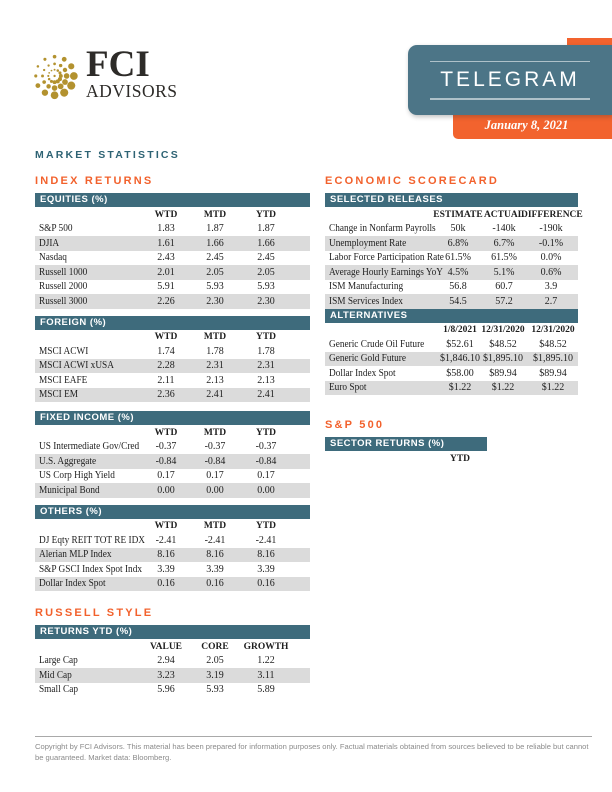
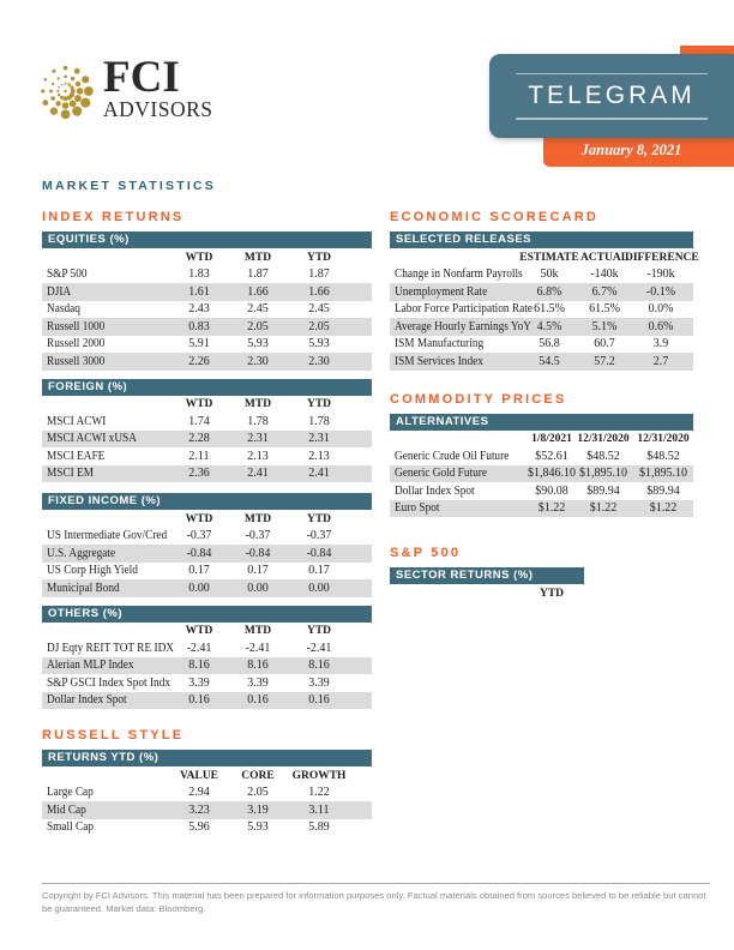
  FCI
  ADVISORS
  TELEGRAM
  January 8, 2021
  MARKET STATISTICS
  INDEX RETURNS
  EQUITIES (%)
  WTD
  MTD
  YTD
  S&P 500
  1.83
  1.87
  1.87
  DJIA
  1.61
  1.66
  1.66
  Nasdaq
  2.43
  2.45
  2.45
  Russell 1000
- 2.01
+ 0.83
  2.05
  2.05
  Russell 2000
  5.91
  5.93
  5.93
  Russell 3000
  2.26
  2.30
  2.30
  FOREIGN (%)
  WTD
  MTD
  YTD
  MSCI ACWI
  1.74
  1.78
  1.78
  MSCI ACWI xUSA
  2.28
  2.31
  2.31
  MSCI EAFE
  2.11
  2.13
  2.13
  MSCI EM
  2.36
  2.41
  2.41
  FIXED INCOME (%)
  WTD
  MTD
  YTD
  US Intermediate Gov/Cred
  -0.37
  -0.37
  -0.37
  U.S. Aggregate
  -0.84
  -0.84
  -0.84
  US Corp High Yield
  0.17
  0.17
  0.17
  Municipal Bond
  0.00
  0.00
  0.00
  OTHERS (%)
  WTD
  MTD
  YTD
  DJ Eqty REIT TOT RE IDX
  -2.41
  -2.41
  -2.41
  Alerian MLP Index
  8.16
  8.16
  8.16
  S&P GSCI Index Spot Indx
  3.39
  3.39
  3.39
  Dollar Index Spot
  0.16
  0.16
  0.16
  RUSSELL STYLE
  RETURNS YTD (%)
  VALUE
  CORE
  GROWTH
  Large Cap
  2.94
  2.05
  1.22
  Mid Cap
  3.23
  3.19
  3.11
  Small Cap
  5.96
  5.93
  5.89
  ECONOMIC SCORECARD
  SELECTED RELEASES
  ESTIMATE
  ACTUAL
  DIFFERENCE
  Change in Nonfarm Payrolls
  50k
  -140k
  -190k
  Unemployment Rate
  6.8%
  6.7%
  -0.1%
  Labor Force Participation Rate
  61.5%
  61.5%
  0.0%
  Average Hourly Earnings YoY
  4.5%
  5.1%
  0.6%
  ISM Manufacturing
  56.8
  60.7
  3.9
  ISM Services Index
  54.5
  57.2
  2.7
+ COMMODITY PRICES
  ALTERNATIVES
  1/8/2021
  12/31/2020
  12/31/2020
  Generic Crude Oil Future
  $52.61
  $48.52
  $48.52
  Generic Gold Future
  $1,846.10
  $1,895.10
  $1,895.10
  Dollar Index Spot
- $58.00
+ $90.08
  $89.94
  $89.94
  Euro Spot
  $1.22
  $1.22
  $1.22
  S&P 500
  SECTOR RETURNS (%)
  YTD
  Copyright by FCI Advisors. This material has been prepared for information purposes only. Factual materials obtained from sources believed to be reliable but cannot be guaranteed. Market data: Bloomberg.
